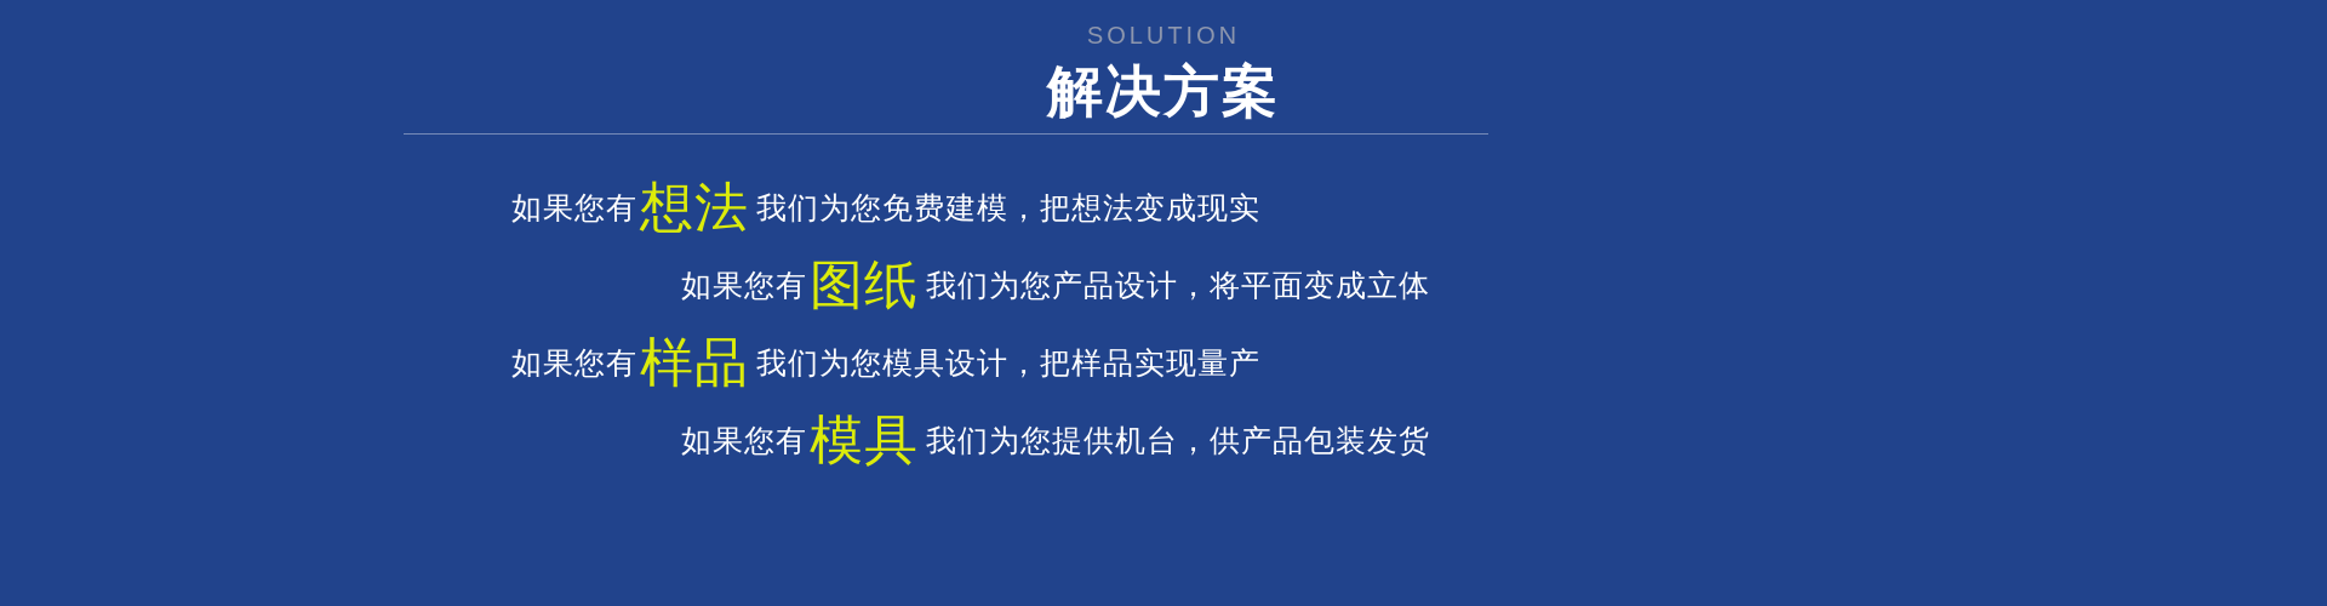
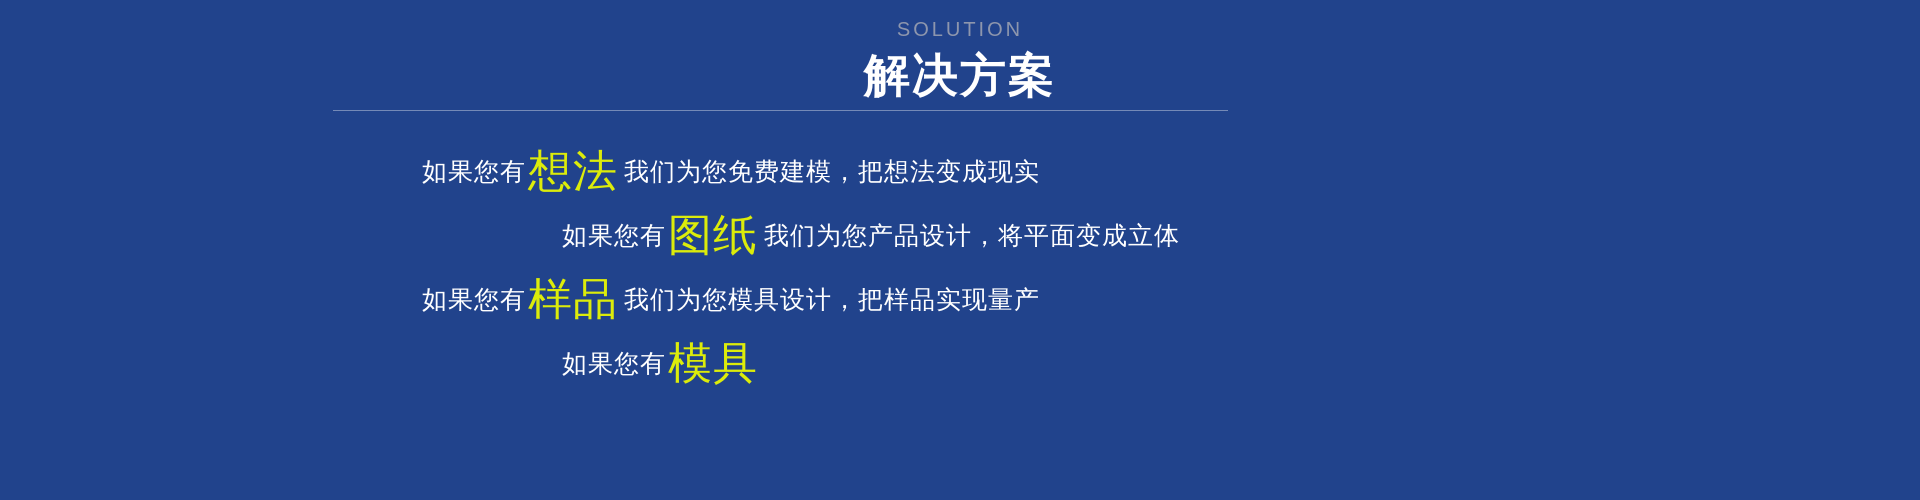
  SOLUTION
  解决方案
  如果您有
  想法
  我们为您免费建模，把想法变成现实
  如果您有
  图纸
  我们为您产品设计，将平面变成立体
  如果您有
  样品
  我们为您模具设计，把样品实现量产
  如果您有
  模具
- 我们为您提供机台，供产品包装发货
